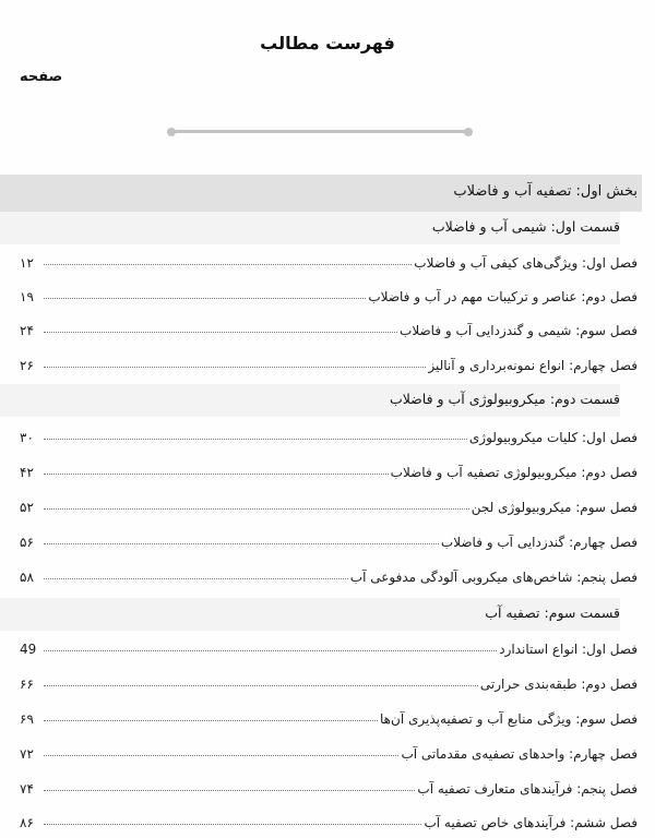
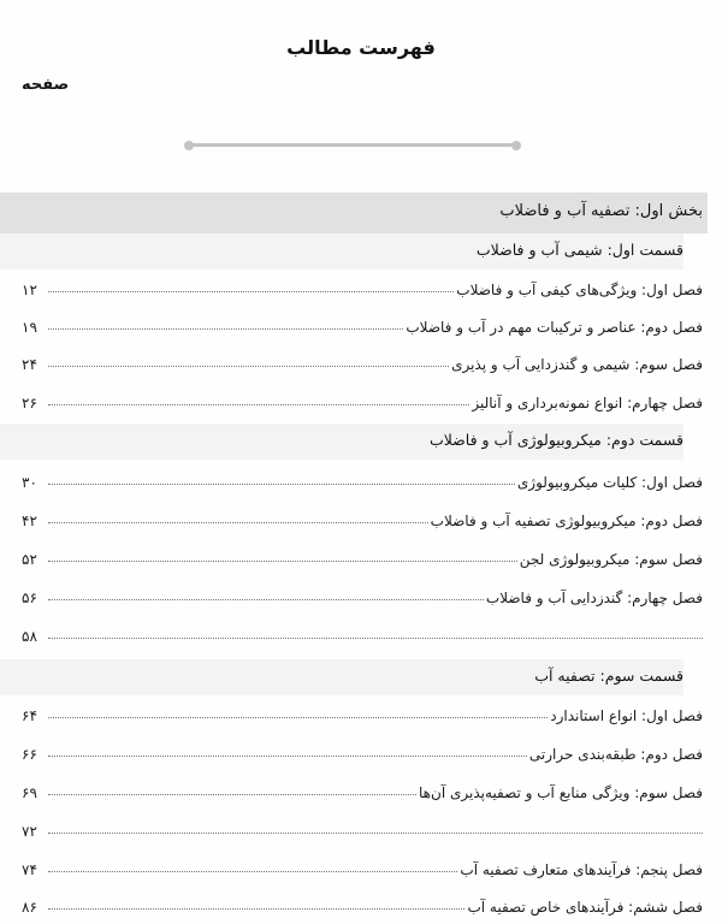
  فهرست مطالب
  صفحه
  بخش اول: تصفیه آب و فاضلاب
  قسمت اول: شیمی آب و فاضلاب
  فصل اول: ویژگی‌های کیفی آب و فاضلاب
  ۱۲
  فصل دوم: عناصر و ترکیبات مهم در آب و فاضلاب
  ۱۹
- فصل سوم: شیمی و گندزدایی آب و فاضلاب
+ فصل سوم: شیمی و گندزدایی آب و پذیری
  ۲۴
  فصل چهارم: انواع نمونه‌برداری و آنالیز
  ۲۶
  قسمت دوم: میکروبیولوژی آب و فاضلاب
  فصل اول: کلیات میکروبیولوژی
  ۳۰
  فصل دوم: میکروبیولوژی تصفیه آب و فاضلاب
  ۴۲
  فصل سوم: میکروبیولوژی لجن
  ۵۲
  فصل چهارم: گندزدایی آب و فاضلاب
  ۵۶
- فصل پنجم: شاخص‌های میکروبی آلودگی مدفوعی آب
  ۵۸
  قسمت سوم: تصفیه آب
  فصل اول: انواع استاندارد
- 49
+ ۶۴
  فصل دوم: طبقه‌بندی حرارتی
  ۶۶
  فصل سوم: ویژگی منابع آب و تصفیهپذیری آنها
  ۶۹
- فصل چهارم: واحدهای تصفیهی مقدماتی آب
  ۷۲
  فصل پنجم: فرآیندهای متعارف تصفیه آب
  ۷۴
  فصل ششم: فرآیندهای خاص تصفیه آب
  ۸۶
